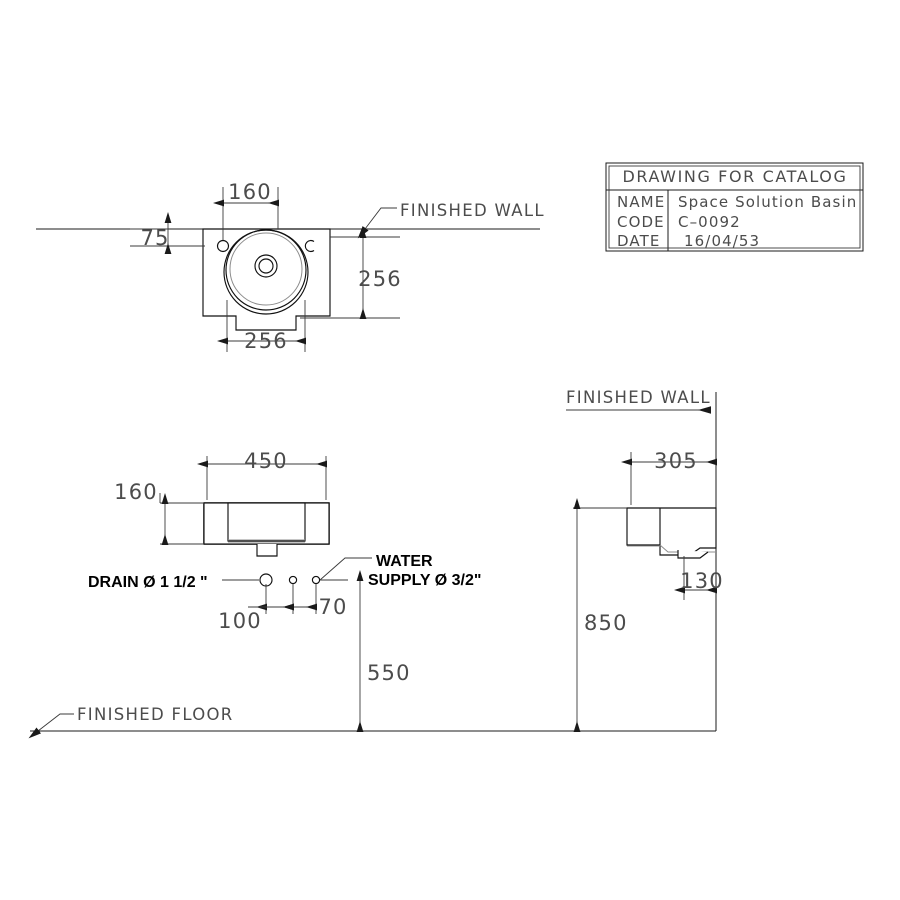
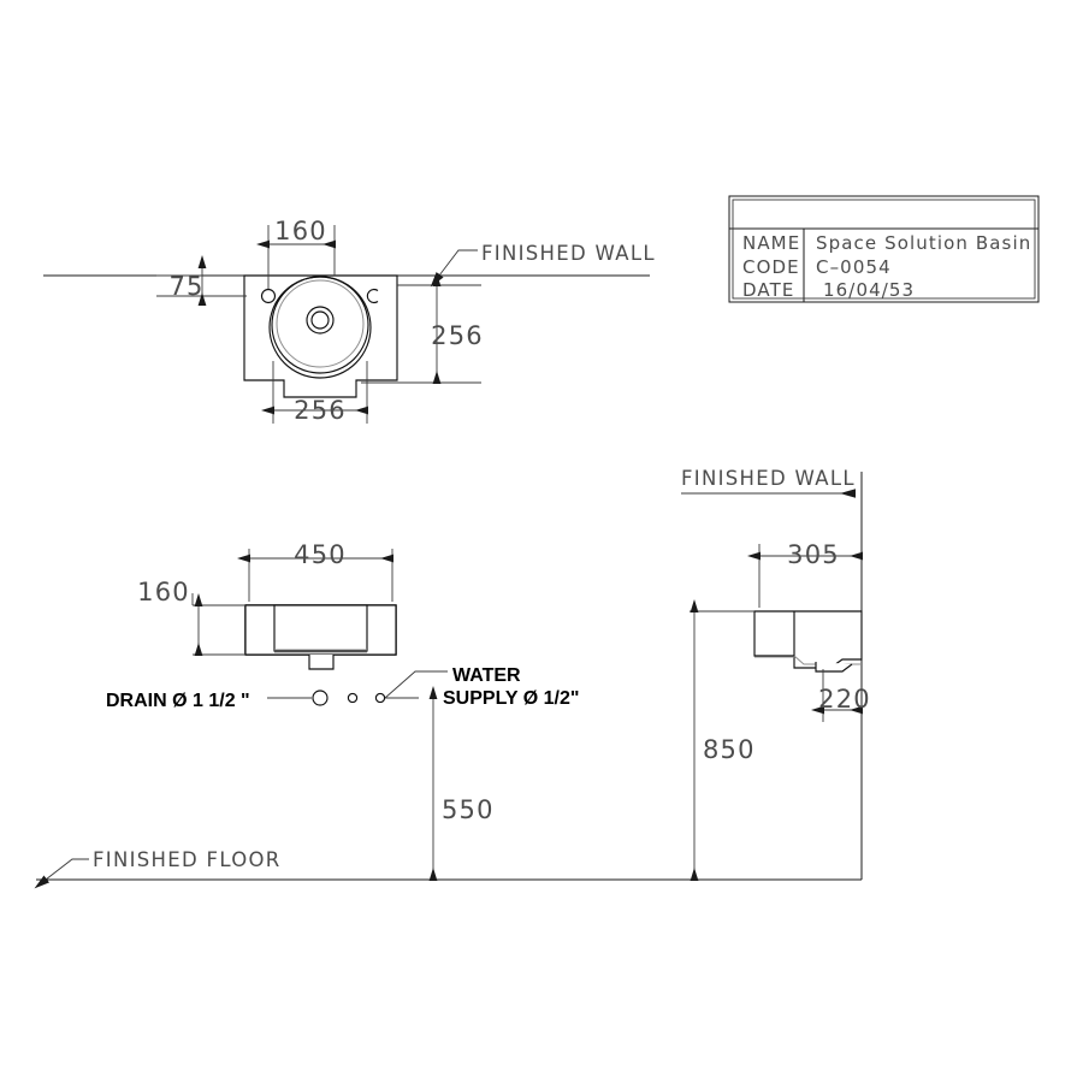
  160
  75
  256
  256
  450
  160
- 100
- 70
  550
  305
- 130
+ 220
  850
- DRAWING FOR CATALOG
  NAME
  Space Solution Basin
  CODE
- C–0092
+ C–0054
  DATE
  16/04/53
  FINISHED WALL
  FINISHED WALL
  FINISHED FLOOR
  DRAIN Ø 1 1/2 "
  WATER
- SUPPLY Ø 3/2"
+ SUPPLY Ø 1/2"
